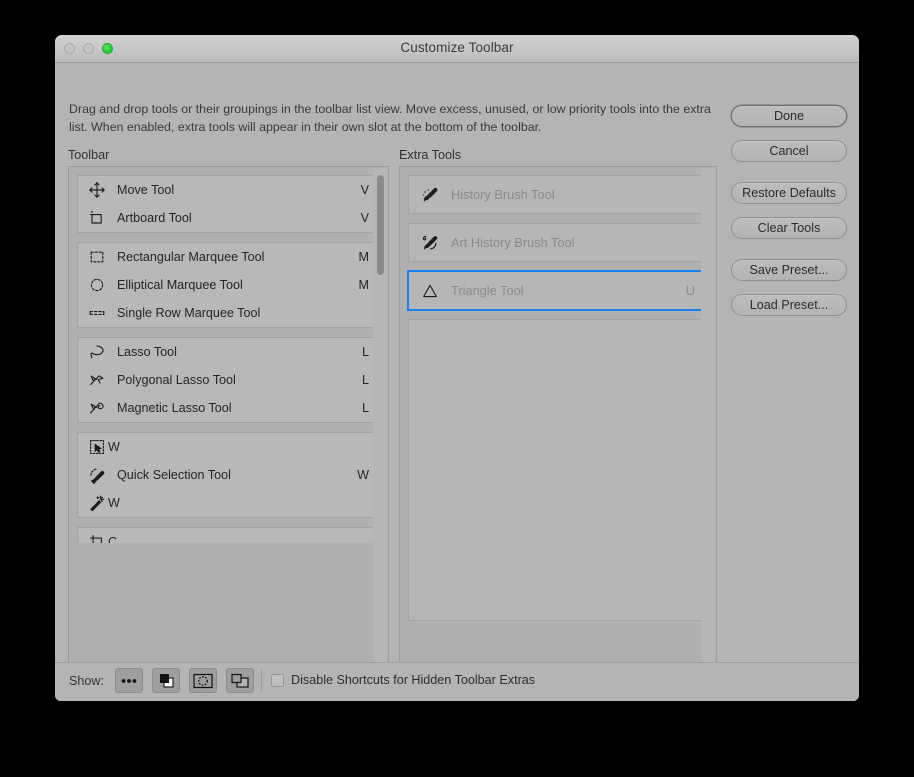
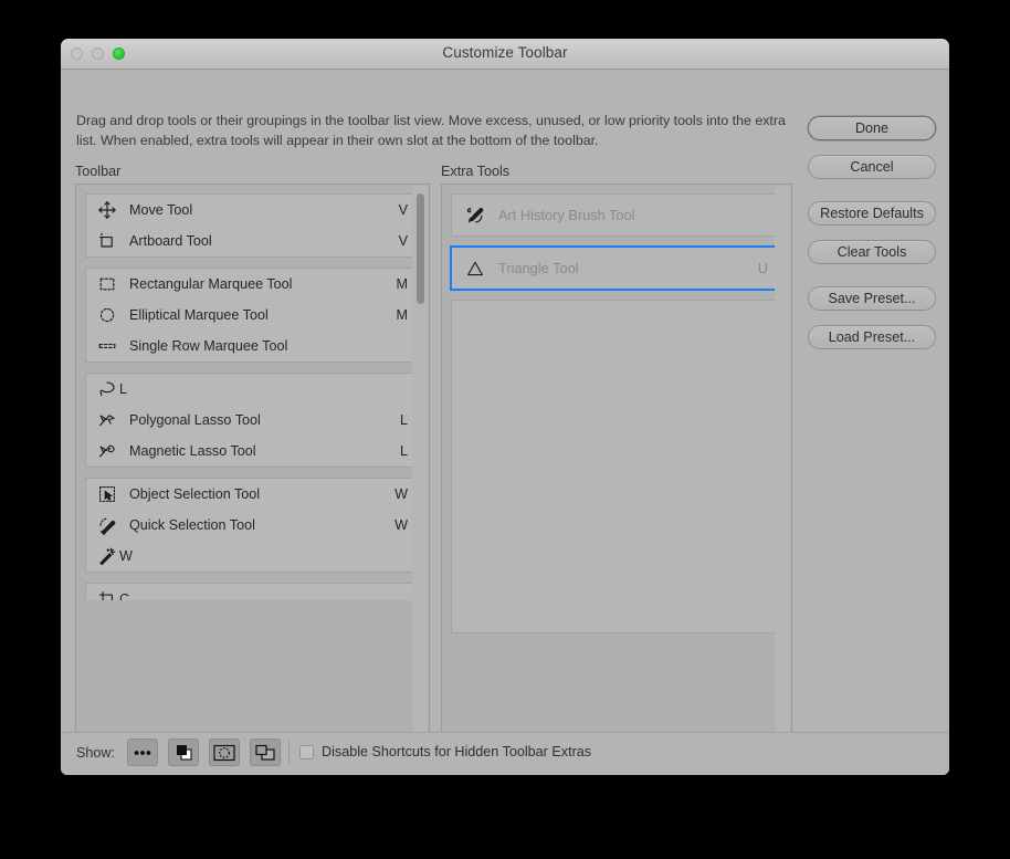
  Customize Toolbar
  Drag and drop tools or their groupings in the toolbar list view. Move excess, unused, or low priority tools into the extra list. When enabled, extra tools will appear in their own slot at the bottom of the toolbar.
  Toolbar
  Extra Tools
  Move Tool
  V
  Artboard Tool
  V
  Rectangular Marquee Tool
  M
  Elliptical Marquee Tool
  M
  Single Row Marquee Tool
- Lasso Tool
  L
  Polygonal Lasso Tool
  L
  Magnetic Lasso Tool
  L
+ Object Selection Tool
  W
  Quick Selection Tool
  W
  W
  C
- History Brush Tool
  Art History Brush Tool
  Triangle Tool
  U
  Done
  Cancel
  Restore Defaults
  Clear Tools
  Save Preset...
  Load Preset...
  Show:
  Disable Shortcuts for Hidden Toolbar Extras
